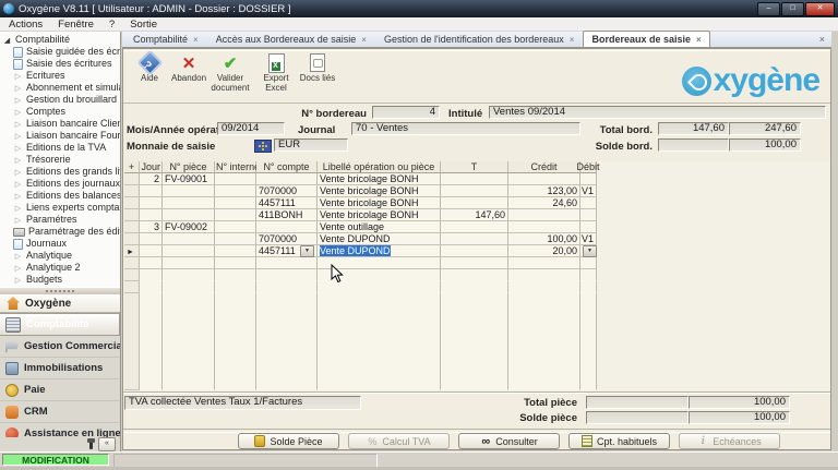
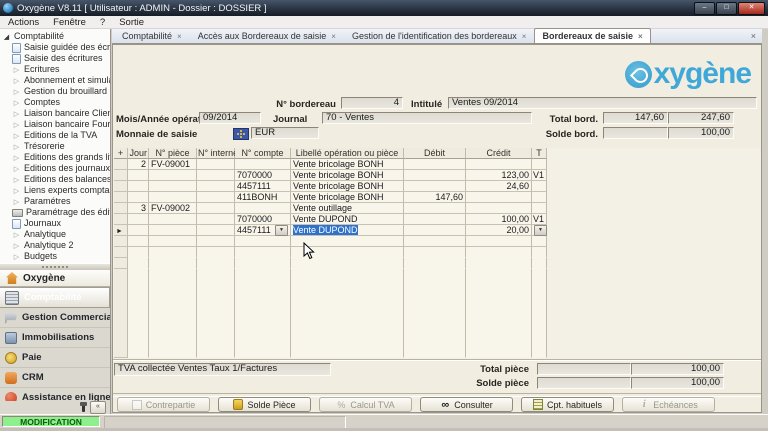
  Oxygène V8.11 [ Utilisateur : ADMIN - Dossier : DOSSIER ]
  Actions
  Fenêtre
  ?
  Sortie
  Comptabilité
  Saisie guidée des écr
  Saisie des écritures
  Ecritures
  Abonnement et simul
  Gestion du brouillard
  Comptes
  Liaison bancaire Clie
  Liaison bancaire Four
  Editions de la TVA
  Trésorerie
  Editions des grands li
  Editions des journaux
  Editions des balances
  Liens experts compta
  Paramétres
  Paramétrage des édi
  Journaux
  Analytique
  Analytique 2
  Budgets
  Oxygène
  Comptabilité
  Gestion Commercia
  Immobilisations
  Paie
  CRM
  Assistance en ligne
  Comptabilité
  ×
  Accès aux Bordereaux de saisie
  ×
  Gestion de l'identification des bordereaux
  ×
  Bordereaux de saisie
  ×
  ×
- Aide
- Abandon
- Valider document
- Export Excel
- Docs liés
  xygène
  N° bordereau
  4
  Intitulé
  Ventes 09/2014
  Mois/Année opéra
  09/2014
  Journal
  70 - Ventes
  Total bord.
  147,60
  247,60
  Monnaie de saisie
  EUR
  Solde bord.
  100,00
  +
  Jour
  N° pièce
  N° intern
  N° compte
  Libellé opération ou pièce
- T
+ Débit
  Crédit
- Débit
+ T
  2
  FV-09001
  Vente bricolage BONH
  7070000
  Vente bricolage BONH
  123,00
  V1
  4457111
  Vente bricolage BONH
  24,60
  411BONH
  Vente bricolage BONH
  147,60
  3
  FV-09002
  Vente outillage
  7070000
  Vente DUPOND
  100,00
  V1
  4457111
  Vente DUPOND
  20,00
  TVA collectée Ventes Taux 1/Factures
  Total pièce
  100,00
  Solde pièce
  100,00
+ Contrepartie
  Solde Pièce
  Calcul TVA
  Consulter
  Cpt. habituels
  Echéances
  MODIFICATION
